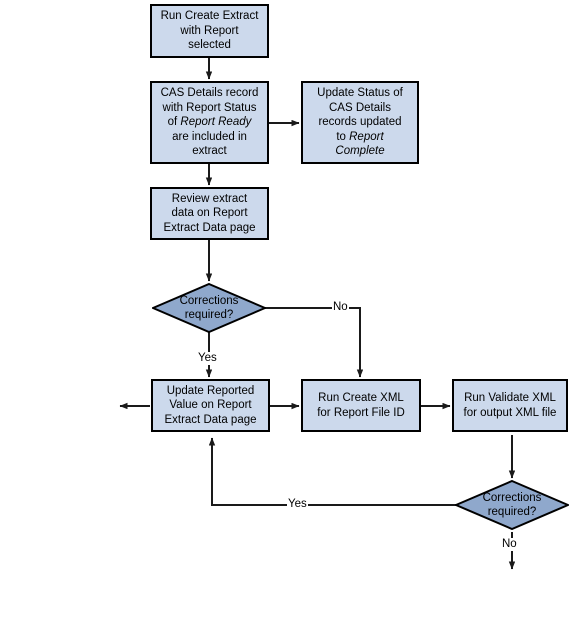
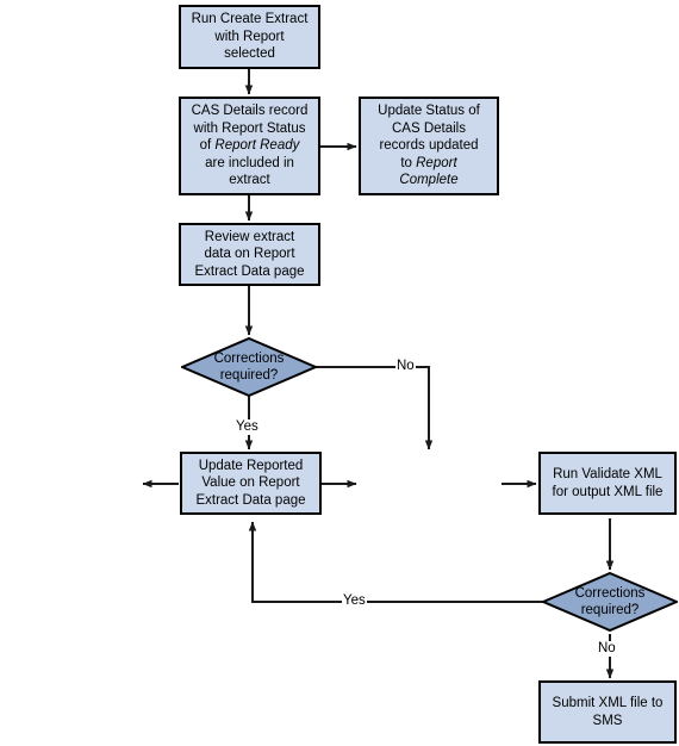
  Run Create Extract
  with Report
  selected
  CAS Details record
  with Report Status
  of Report Ready
  are included in
  extract
  Update Status of
  CAS Details
  records updated
  to Report
  Complete
  Review extract
  data on Report
  Extract Data page
  Corrections
  required?
  Update Reported
  Value on Report
  Extract Data page
- Run Create XML
- for Report File ID
  Run Validate XML
  for output XML file
  Corrections
  required?
+ Submit XML file to
+ SMS
  No
  Yes
  Yes
  No
